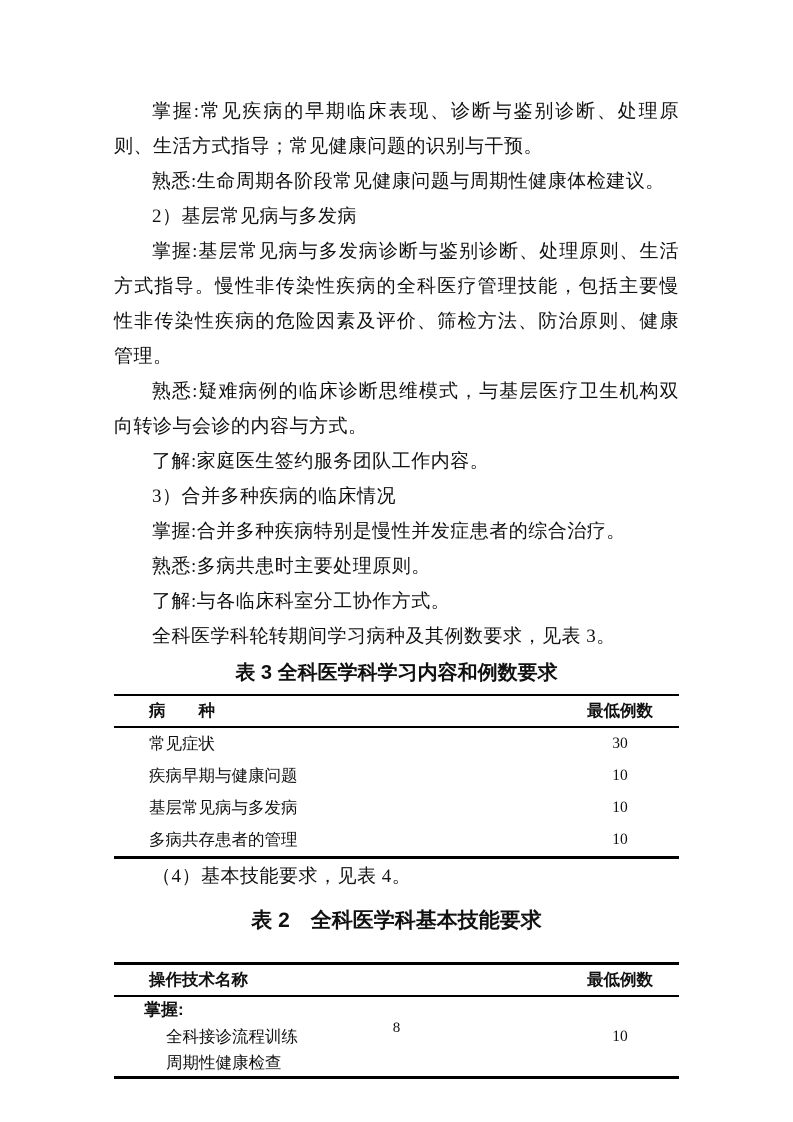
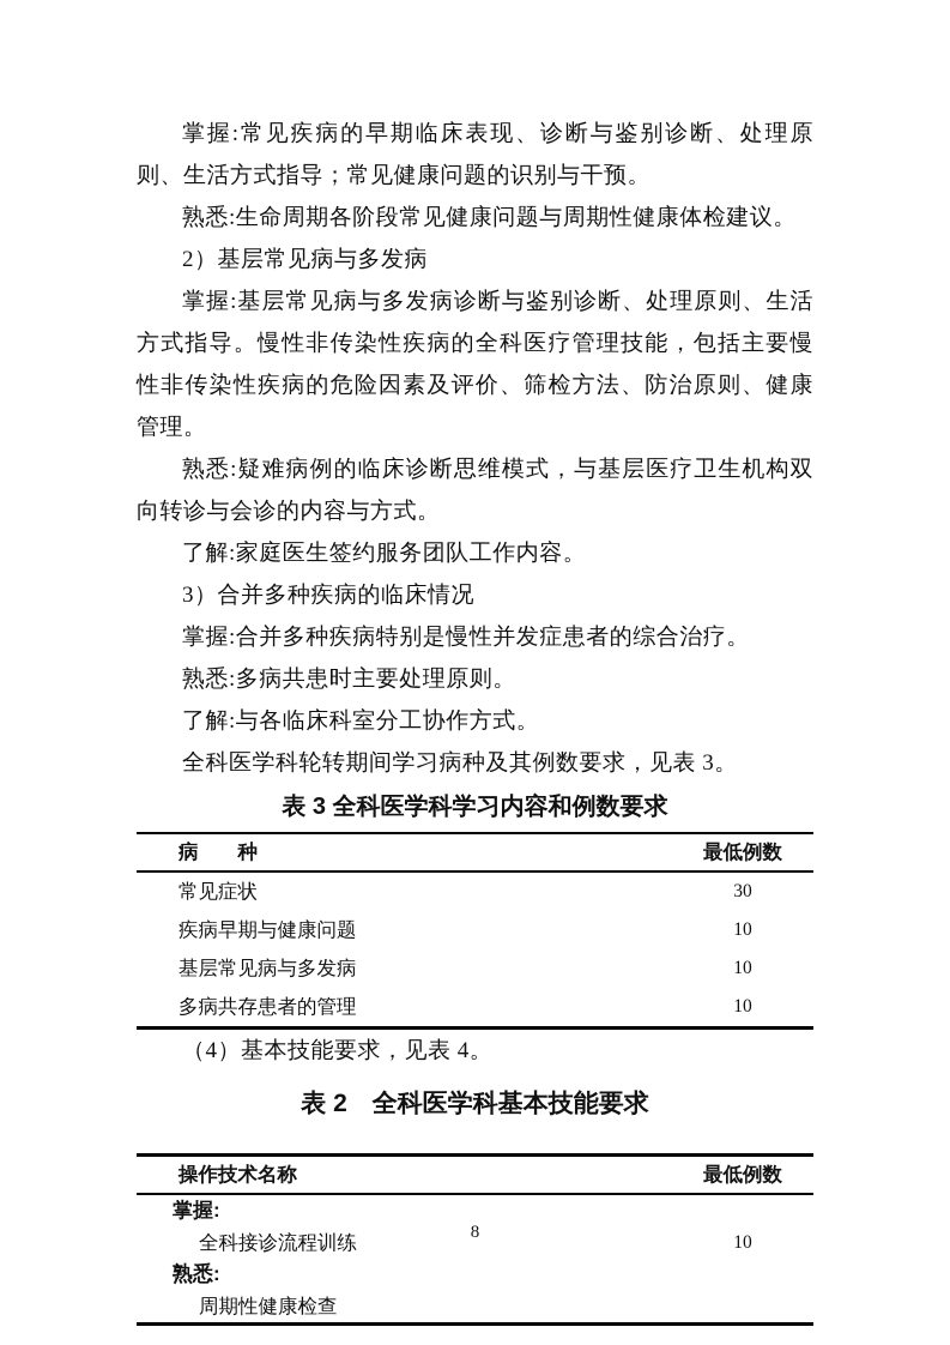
  掌握:常见疾病的早期临床表现、诊断与鉴别诊断、处理原则、生活方式指导；常见健康问题的识别与干预。
  熟悉:生命周期各阶段常见健康问题与周期性健康体检建议。
  2）基层常见病与多发病
  掌握:基层常见病与多发病诊断与鉴别诊断、处理原则、生活方式指导。慢性非传染性疾病的全科医疗管理技能，包括主要慢性非传染性疾病的危险因素及评价、筛检方法、防治原则、健康管理。
  熟悉:疑难病例的临床诊断思维模式，与基层医疗卫生机构双向转诊与会诊的内容与方式。
  了解:家庭医生签约服务团队工作内容。
  3）合并多种疾病的临床情况
  掌握:合并多种疾病特别是慢性并发症患者的综合治疗。
  熟悉:多病共患时主要处理原则。
  了解:与各临床科室分工协作方式。
  全科医学科轮转期间学习病种及其例数要求，见表 3。
  表 3 全科医学科学习内容和例数要求
  病 种	最低例数
  常见症状	30
  疾病早期与健康问题	10
  基层常见病与多发病	10
  多病共存患者的管理	10
  （4）基本技能要求，见表 4。
  表 2 全科医学科基本技能要求
  操作技术名称	最低例数
  掌握:
  全科接诊流程训练	10
+ 熟悉:
  周期性健康检查
  8
